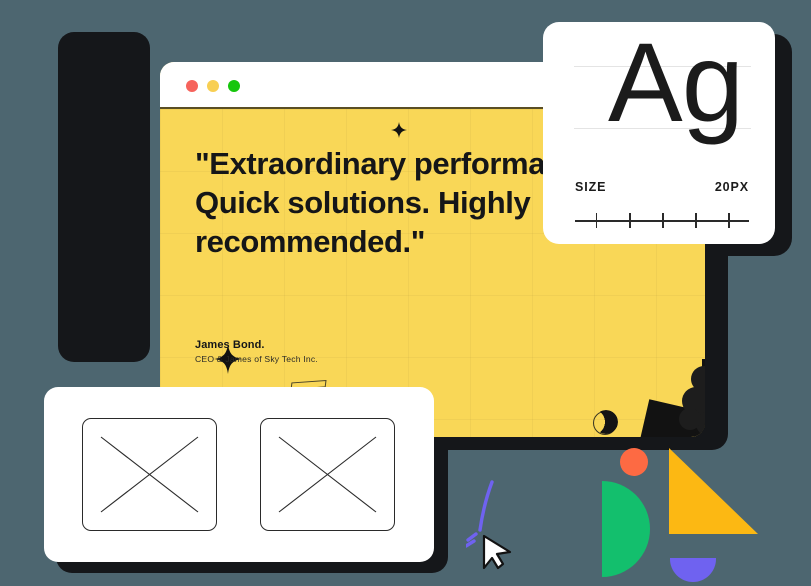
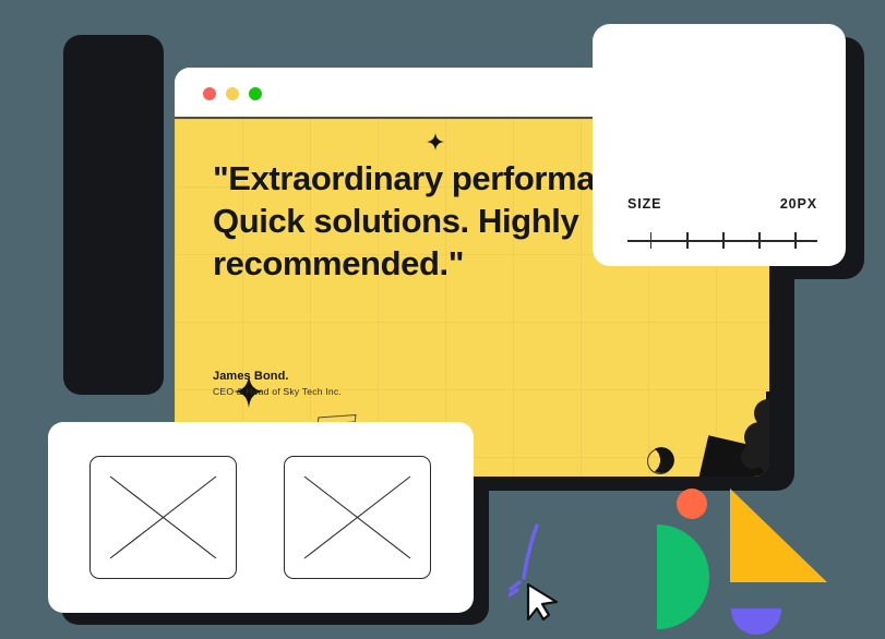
  "Extraordinary performa Quick solutions. Highly recommended."
  James Bond.
- CEO & James of Sky Tech Inc.
+ CEO & Head of Sky Tech Inc.
- Ag
  SIZE
  20PX
